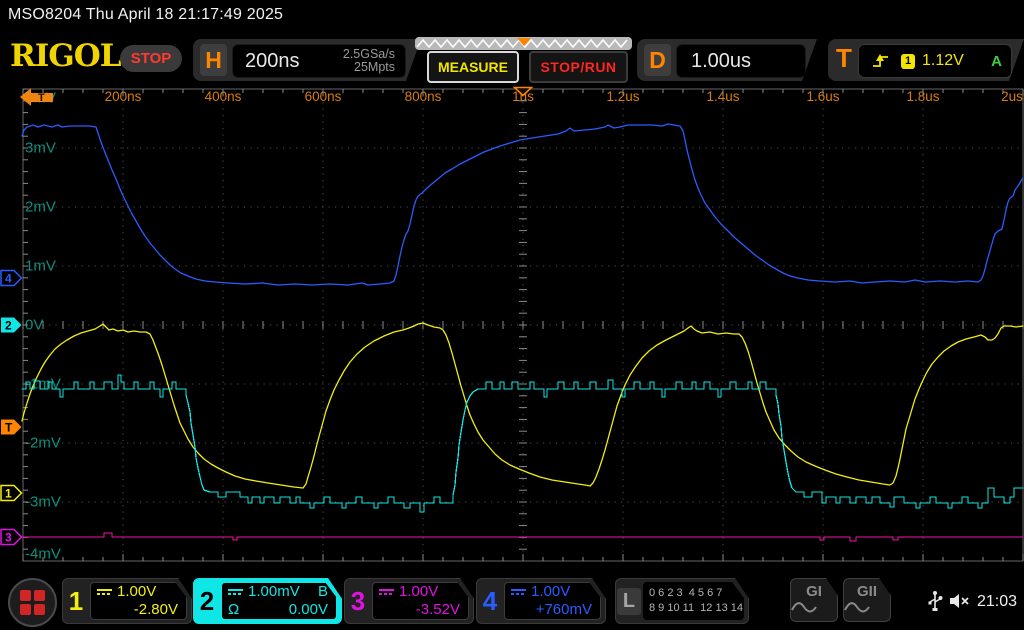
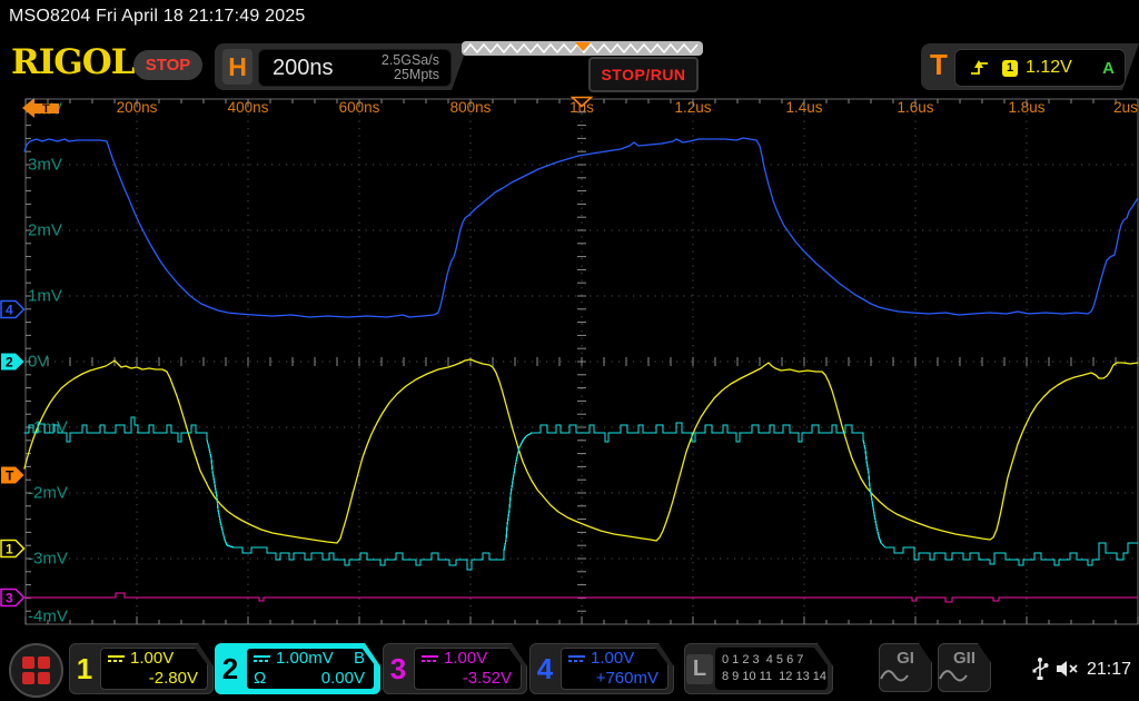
- MSO8204 Thu April 18 21:17:49 2025
+ MSO8204 Fri April 18 21:17:49 2025
  RIGOL
  STOP
  H
  200ns
  2.5GSa/s
  25Mpts
- MEASURE
  STOP/RUN
- D
- 1.00us
  T
  1
  1.12V
  A
  3mV
  2mV
  1mV
  0V
  -4mV
  20ns
  40ns
  60ns
  80ns
  1.2us
  1.4us
  1.6us
  1.8us
  2us
  T
  4
  2
  T
  1
  3
  1
  1.00V
  -2.80V
  2
  1.00mV
  B
  Ω
  0.00V
  3
  1.00V
  -3.52V
  4
  1.00V
  +760mV
  L
- 0 6 2 3 4 5 6 7
+ 0 1 2 3 4 5 6 7
  8 9 10 11 12 13 14
  GI
  GII
- 21:03
+ 21:17
